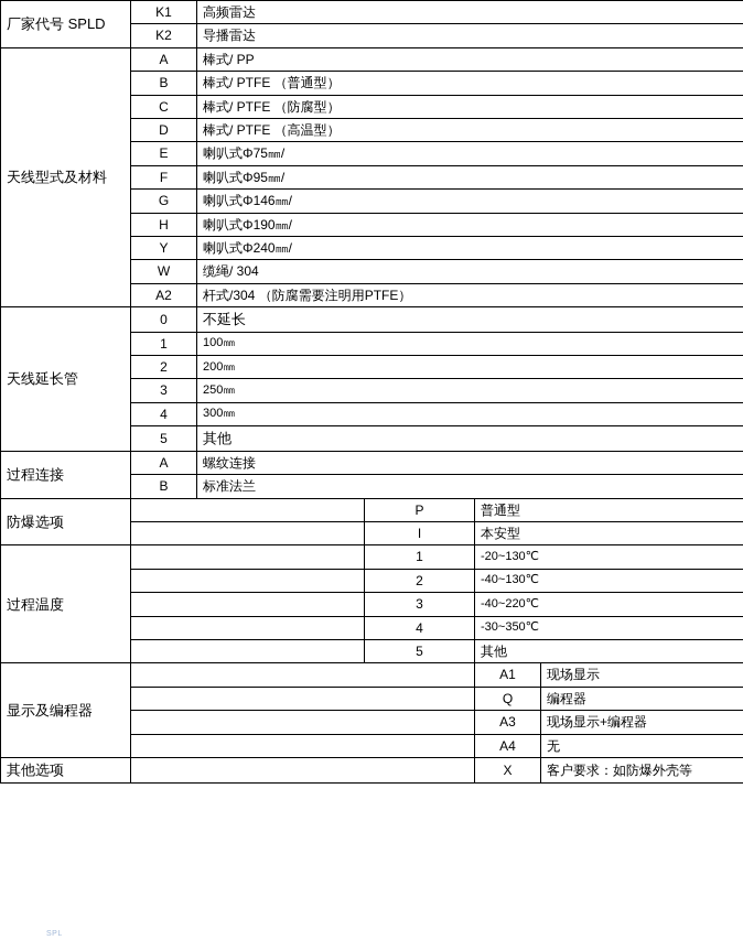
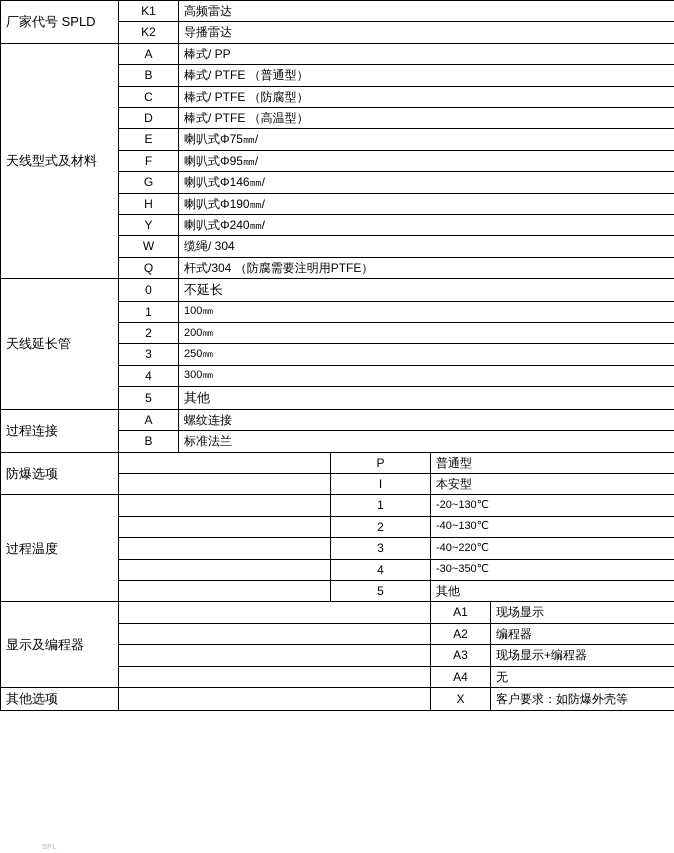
  厂家代号 SPLD	K1	高频雷达
  K2	导播雷达
  天线型式及材料	A	棒式/ PP
  B	棒式/ PTFE （普通型）
  C	棒式/ PTFE （防腐型）
  D	棒式/ PTFE （高温型）
  E	喇叭式Φ75㎜/
  F	喇叭式Φ95㎜/
  G	喇叭式Φ146㎜/
  H	喇叭式Φ190㎜/
  Y	喇叭式Φ240㎜/
  W	缆绳/ 304
- A2	杆式/304 （防腐需要注明用PTFE）
+ Q	杆式/304 （防腐需要注明用PTFE）
  天线延长管	0	不延长
  1	100㎜
  2	200㎜
  3	250㎜
  4	300㎜
  5	其他
  过程连接	A	螺纹连接
  B	标准法兰
  防爆选项		P	普通型
  	I	本安型
  过程温度		1	-20~130℃
  	2	-40~130℃
  	3	-40~220℃
  	4	-30~350℃
  	5	其他
  显示及编程器		A1	现场显示
- 	Q	编程器
+ 	A2	编程器
  	A3	现场显示+编程器
  	A4	无
  其他选项		X	客户要求：如防爆外壳等
